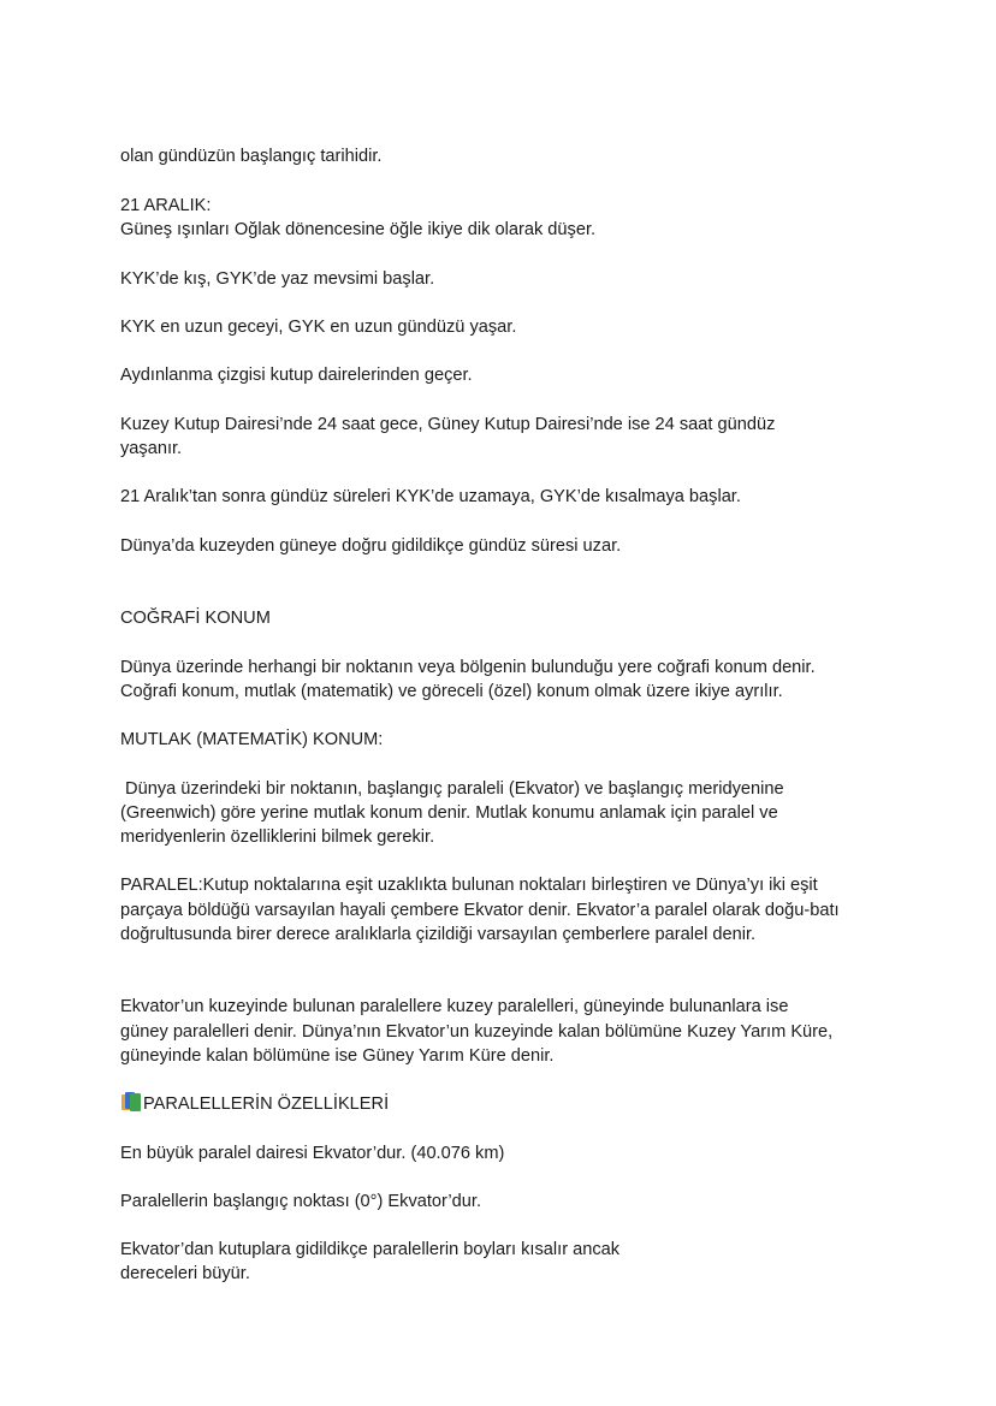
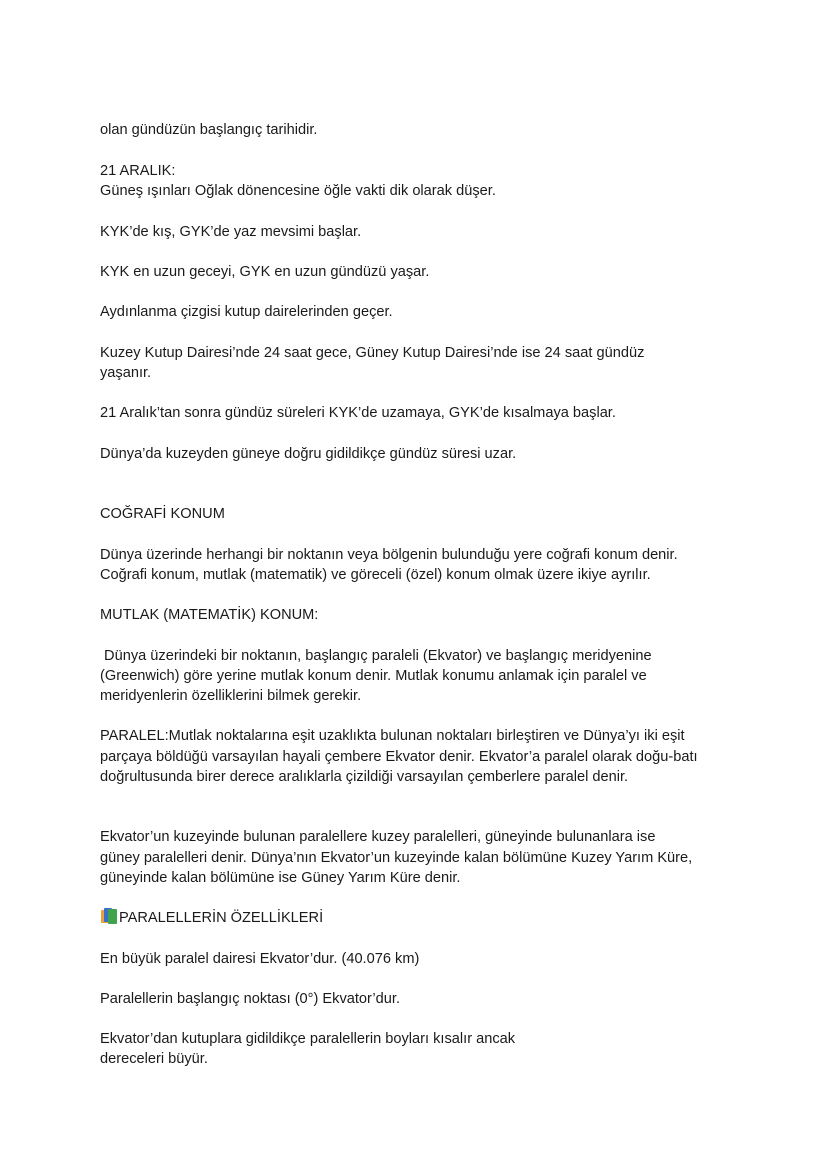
  olan gündüzün başlangıç tarihidir.
  21 ARALIK:
- Güneş ışınları Oğlak dönencesine öğle ikiye dik olarak düşer.
+ Güneş ışınları Oğlak dönencesine öğle vakti dik olarak düşer.
  KYK’de kış, GYK’de yaz mevsimi başlar.
  KYK en uzun geceyi, GYK en uzun gündüzü yaşar.
  Aydınlanma çizgisi kutup dairelerinden geçer.
  Kuzey Kutup Dairesi’nde 24 saat gece, Güney Kutup Dairesi’nde ise 24 saat gündüz
  yaşanır.
  21 Aralık’tan sonra gündüz süreleri KYK’de uzamaya, GYK’de kısalmaya başlar.
  Dünya’da kuzeyden güneye doğru gidildikçe gündüz süresi uzar.
  COĞRAFİ KONUM
  Dünya üzerinde herhangi bir noktanın veya bölgenin bulunduğu yere coğrafi konum denir.
  Coğrafi konum, mutlak (matematik) ve göreceli (özel) konum olmak üzere ikiye ayrılır.
  MUTLAK (MATEMATİK) KONUM:
  Dünya üzerindeki bir noktanın, başlangıç paraleli (Ekvator) ve başlangıç meridyenine
  (Greenwich) göre yerine mutlak konum denir. Mutlak konumu anlamak için paralel ve
  meridyenlerin özelliklerini bilmek gerekir.
- PARALEL:Kutup noktalarına eşit uzaklıkta bulunan noktaları birleştiren ve Dünya’yı iki eşit
+ PARALEL:Mutlak noktalarına eşit uzaklıkta bulunan noktaları birleştiren ve Dünya’yı iki eşit
  parçaya böldüğü varsayılan hayali çembere Ekvator denir. Ekvator’a paralel olarak doğu-batı
  doğrultusunda birer derece aralıklarla çizildiği varsayılan çemberlere paralel denir.
  Ekvator’un kuzeyinde bulunan paralellere kuzey paralelleri, güneyinde bulunanlara ise
  güney paralelleri denir. Dünya’nın Ekvator’un kuzeyinde kalan bölümüne Kuzey Yarım Küre,
  güneyinde kalan bölümüne ise Güney Yarım Küre denir.
  PARALELLERİN ÖZELLİKLERİ
  En büyük paralel dairesi Ekvator’dur. (40.076 km)
  Paralellerin başlangıç noktası (0°) Ekvator’dur.
  Ekvator’dan kutuplara gidildikçe paralellerin boyları kısalır ancak
  dereceleri büyür.
